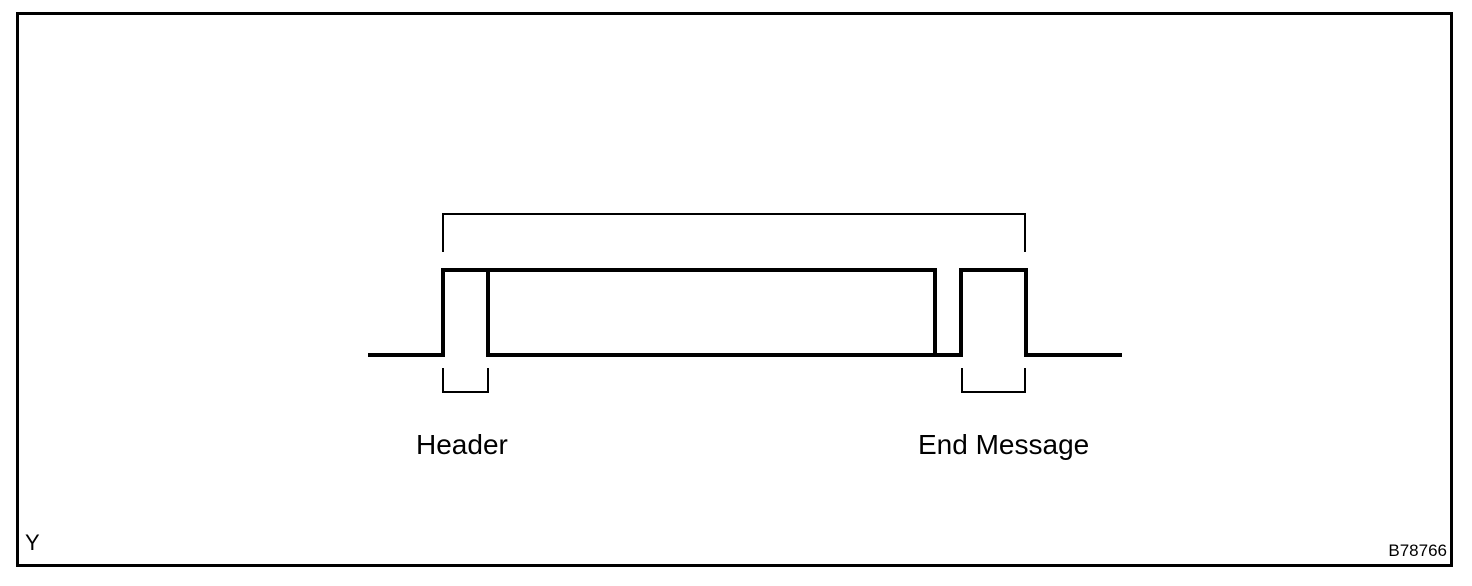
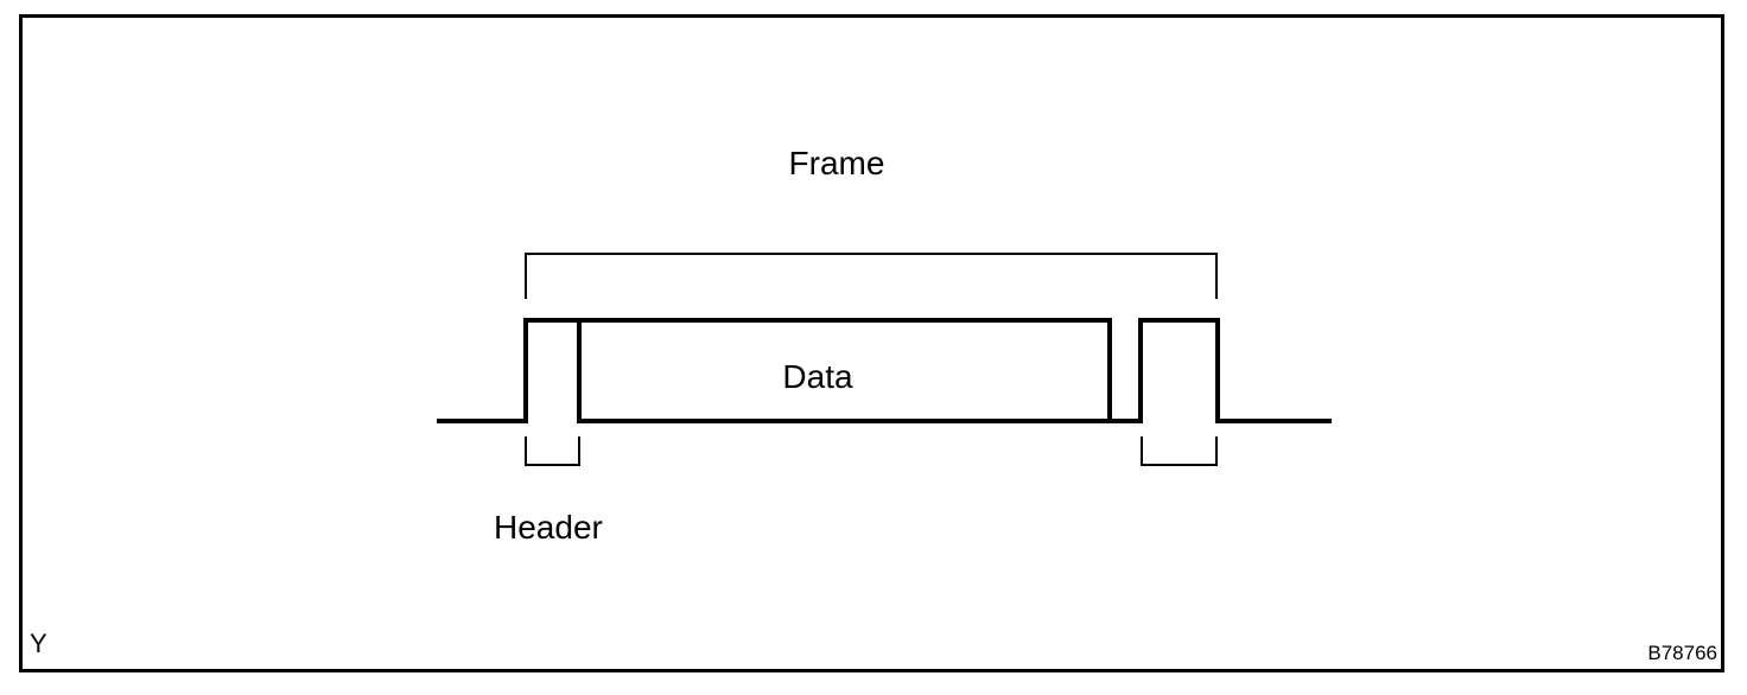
+ Frame
+ Data
  Header
- End Message
  Y
  B78766
